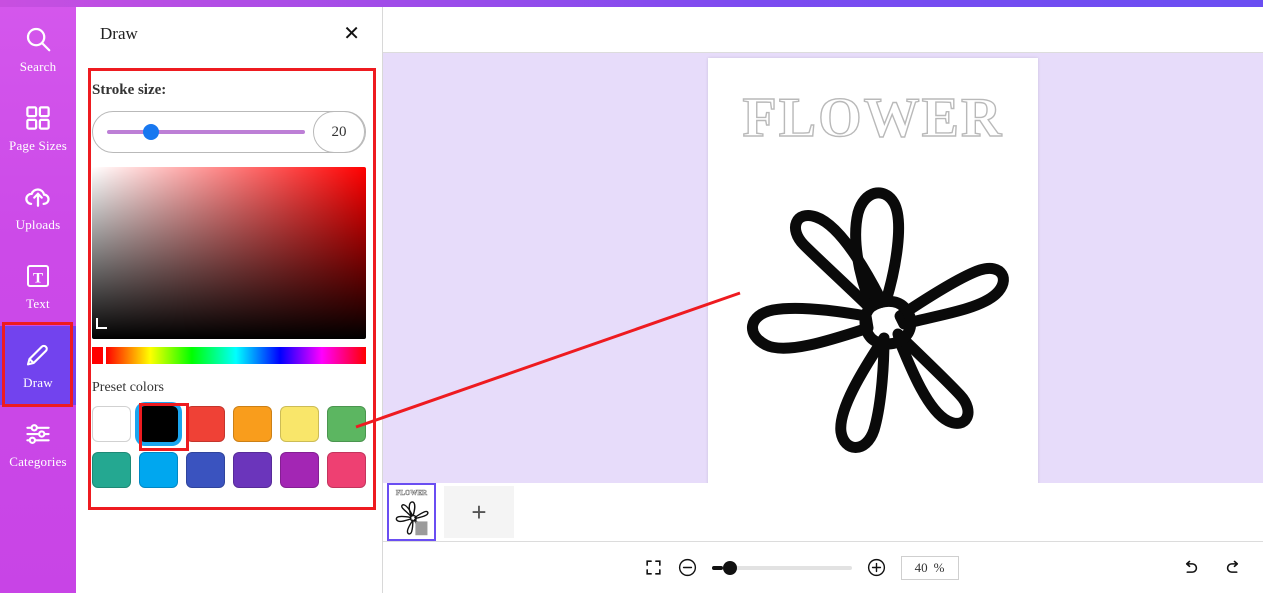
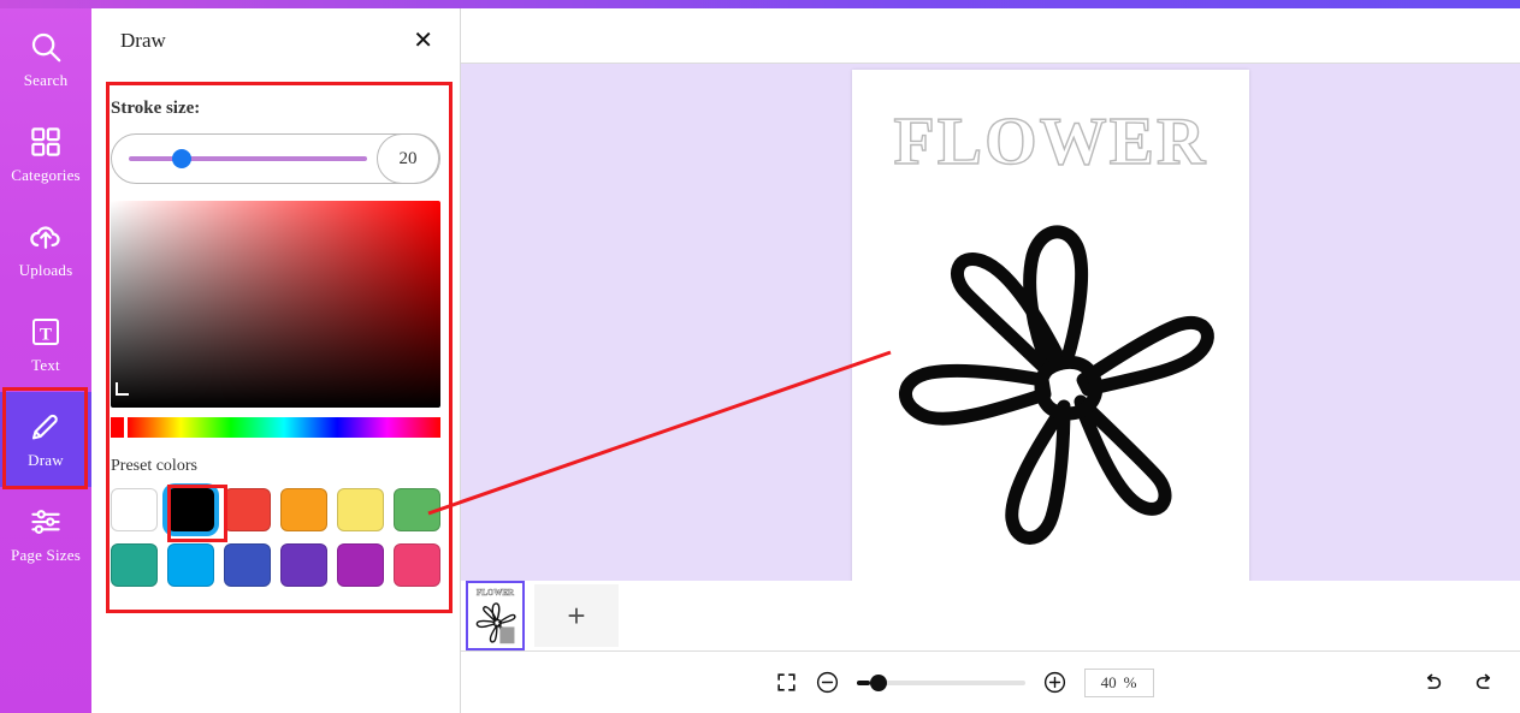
  Search
- Page Sizes
+ Categories
  Uploads
  T
  Text
  Draw
- Categories
+ Page Sizes
  Draw
  ✕
  Stroke size:
  20
  Preset colors
  FLOWER
  FLOWER
  +
  40
  %
